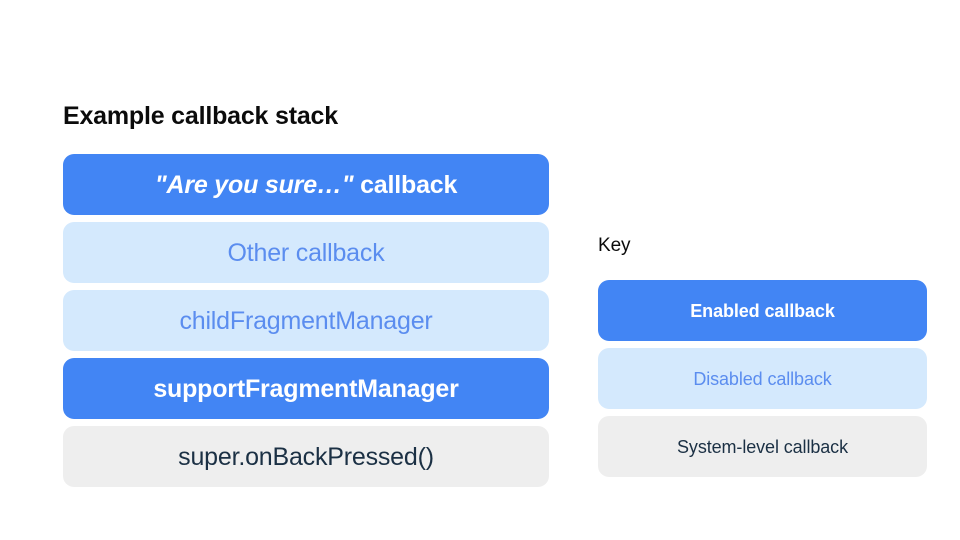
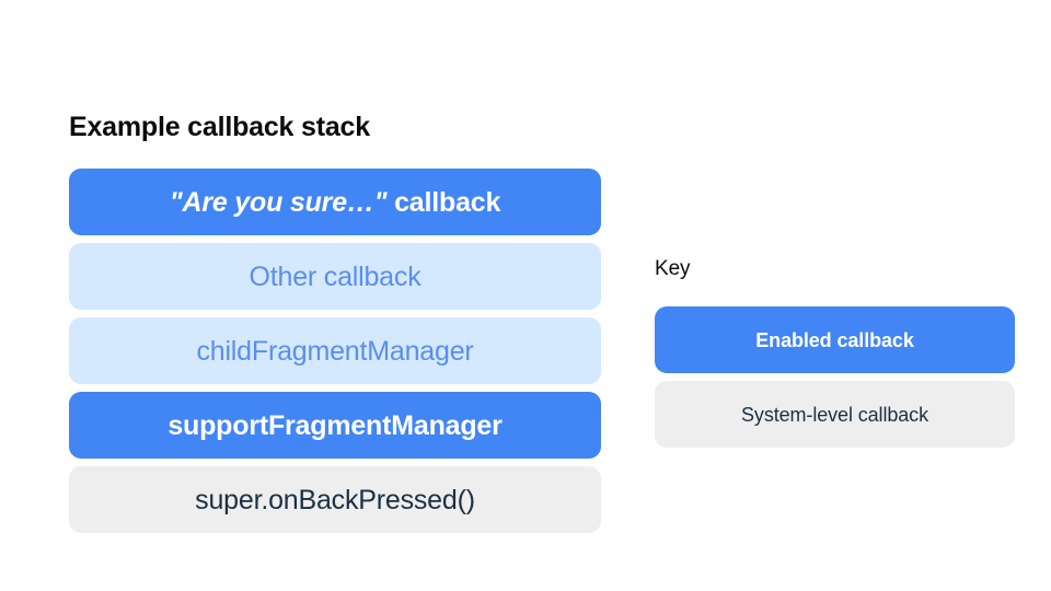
  Example callback stack
  "Are you sure…" callback
  Other callback
  childFragmentManager
  supportFragmentManager
  super.onBackPressed()
  Key
  Enabled callback
- Disabled callback
  System-level callback
